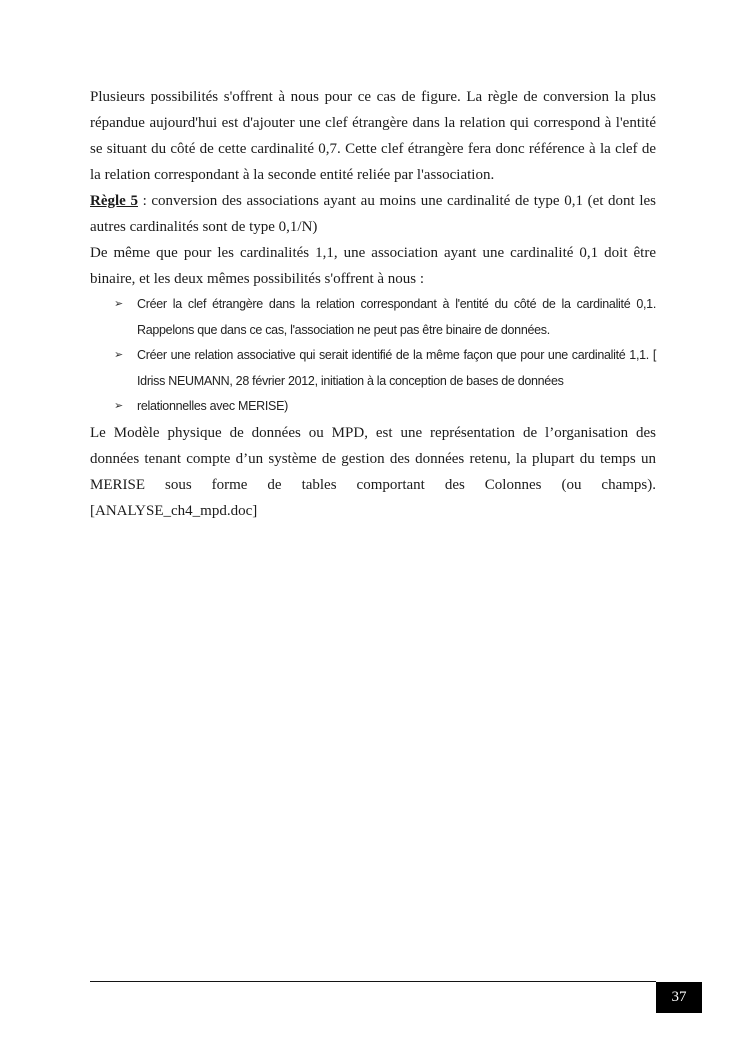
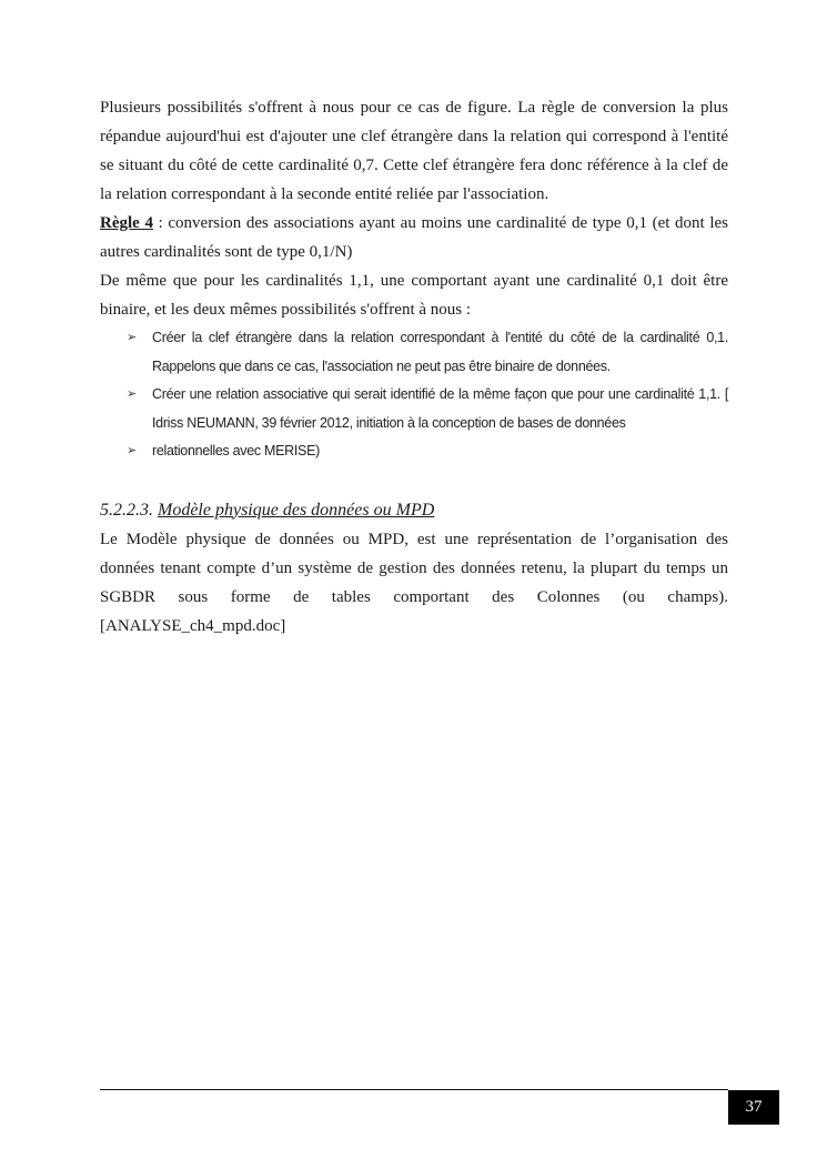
  Plusieurs possibilités s'offrent à nous pour ce cas de figure. La règle de conversion la plus répandue aujourd'hui est d'ajouter une clef étrangère dans la relation qui correspond à l'entité se situant du côté de cette cardinalité 0,7. Cette clef étrangère fera donc référence à la clef de la relation correspondant à la seconde entité reliée par l'association.
- Règle 5 : conversion des associations ayant au moins une cardinalité de type 0,1 (et dont les autres cardinalités sont de type 0,1/N)
+ Règle 4 : conversion des associations ayant au moins une cardinalité de type 0,1 (et dont les autres cardinalités sont de type 0,1/N)
- De même que pour les cardinalités 1,1, une association ayant une cardinalité 0,1 doit être binaire, et les deux mêmes possibilités s'offrent à nous :
+ De même que pour les cardinalités 1,1, une comportant ayant une cardinalité 0,1 doit être binaire, et les deux mêmes possibilités s'offrent à nous :
  ➢
  Créer la clef étrangère dans la relation correspondant à l'entité du côté de la cardinalité 0,1. Rappelons que dans ce cas, l'association ne peut pas être binaire de données.
  ➢
- Créer une relation associative qui serait identifié de la même façon que pour une cardinalité 1,1. [ Idriss NEUMANN, 28 février 2012, initiation à la conception de bases de données
+ Créer une relation associative qui serait identifié de la même façon que pour une cardinalité 1,1. [ Idriss NEUMANN, 39 février 2012, initiation à la conception de bases de données
  ➢
  relationnelles avec MERISE)
+ 5.2.2.3. Modèle physique des données ou MPD
- Le Modèle physique de données ou MPD, est une représentation de l’organisation des données tenant compte d’un système de gestion des données retenu, la plupart du temps un MERISE sous forme de tables comportant des Colonnes (ou champs).
+ Le Modèle physique de données ou MPD, est une représentation de l’organisation des données tenant compte d’un système de gestion des données retenu, la plupart du temps un SGBDR sous forme de tables comportant des Colonnes (ou champs).
  [ANALYSE_ch4_mpd.doc]
  37
